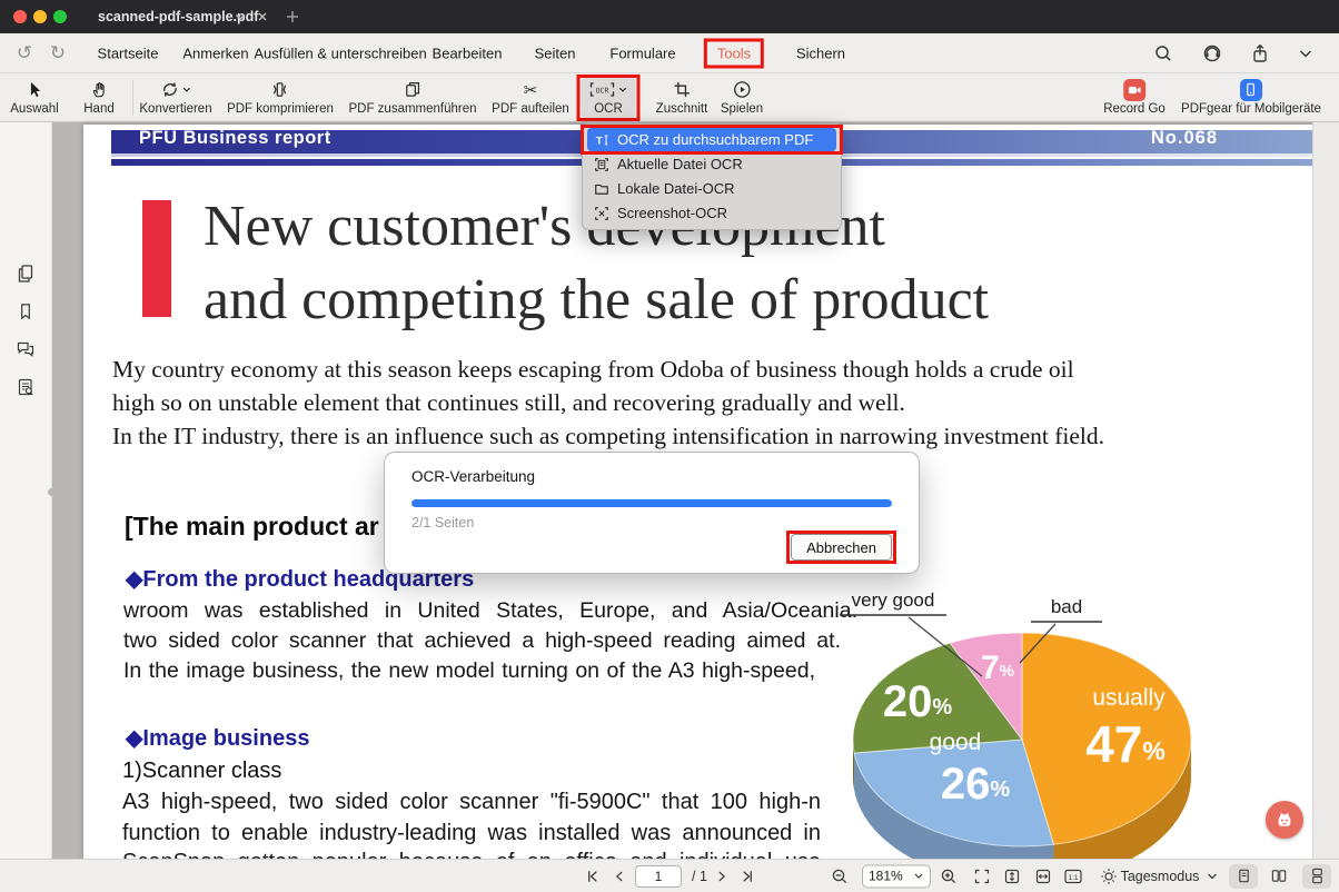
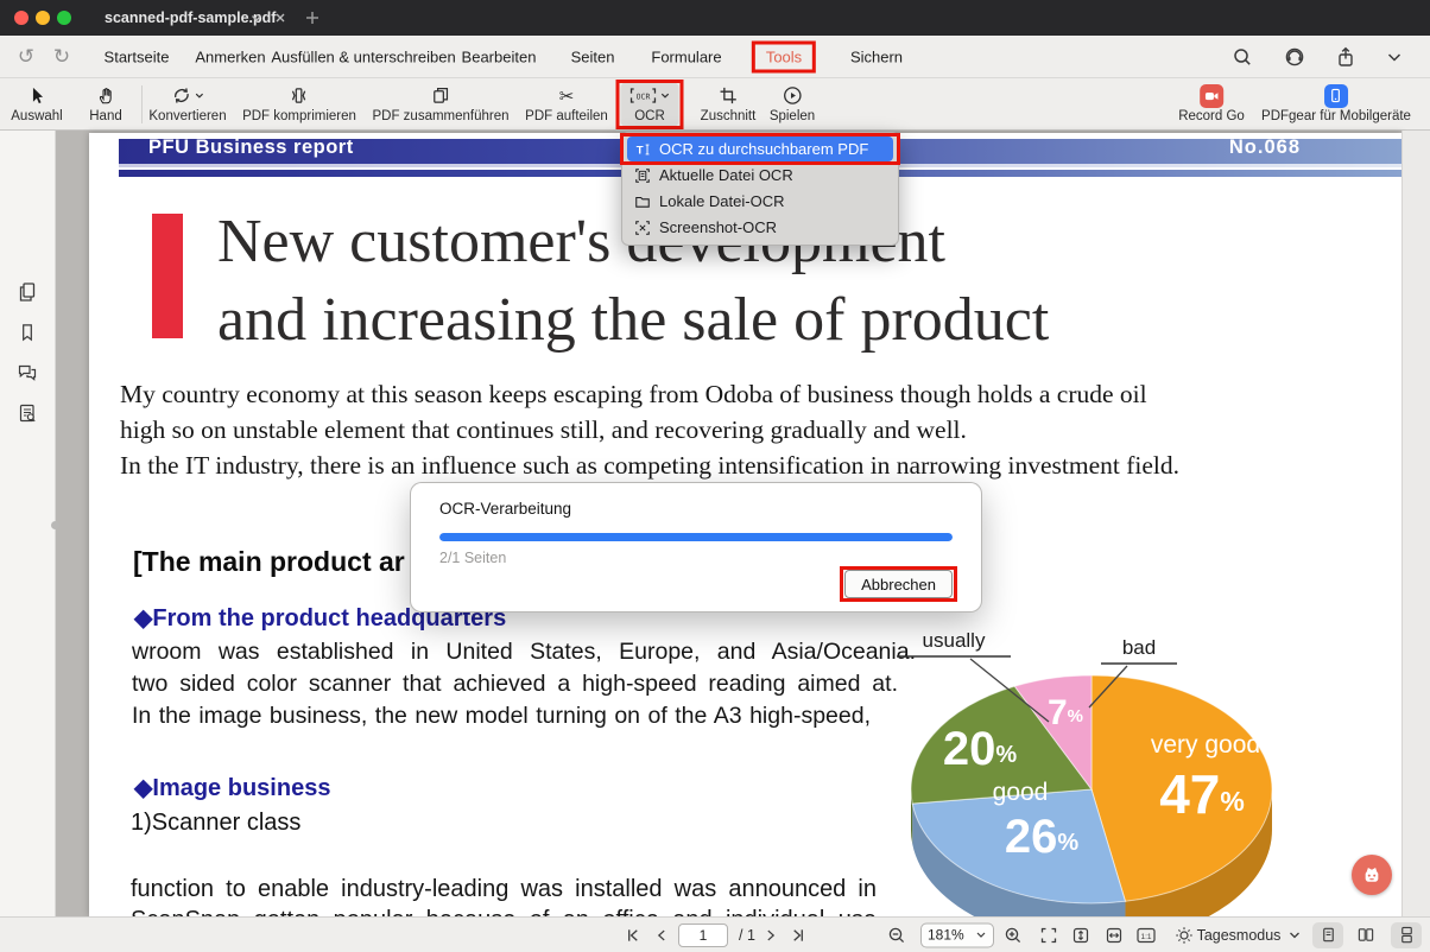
  scanned-pdf-sample.pdf
  ↺
  ↻
  Startseite
  Anmerken
  Ausfüllen & unterschreiben
  Bearbeiten
  Seiten
  Formulare
  Tools
  Sichern
  Auswahl
  Hand
  Konvertieren
  PDF komprimieren
  PDF zusammenführen
  ✂
  PDF aufteilen
  OCR
  OCR
  Zuschnitt
  Spielen
  Record Go
  PDFgear für Mobilgeräte
  PFU Business report
  No.068
- and competing the sale of product
+ and increasing the sale of product
  My country economy at this season keeps escaping from Odoba of business though holds a crude oil
  high so on unstable element that continues still, and recovering gradually and well.
  In the IT industry, there is an influence such as competing intensification in narrowing investment field.
  [The main product ar
  ◆From the product headquarters
  wroom was established in United States, Europe, and Asia/Oceania.
  two sided color scanner that achieved a high-speed reading aimed at.
  In the image business, the new model turning on of the A3 high-speed,
  ◆Image business
  1)Scanner class
- A3 high-speed, two sided color scanner "fi-5900C" that 100 high-n
  function to enable industry-leading was installed was announced in
- usually
+ very good
  47%
  good
  26%
  20%
- very good
+ usually
  7%
  bad
  T
  OCR zu durchsuchbarem PDF
  Aktuelle Datei OCR
  Lokale Datei-OCR
  Screenshot-OCR
  OCR-Verarbeitung
  2/1 Seiten
  Abbrechen
  1
  / 1
  181%
  Tagesmodus
